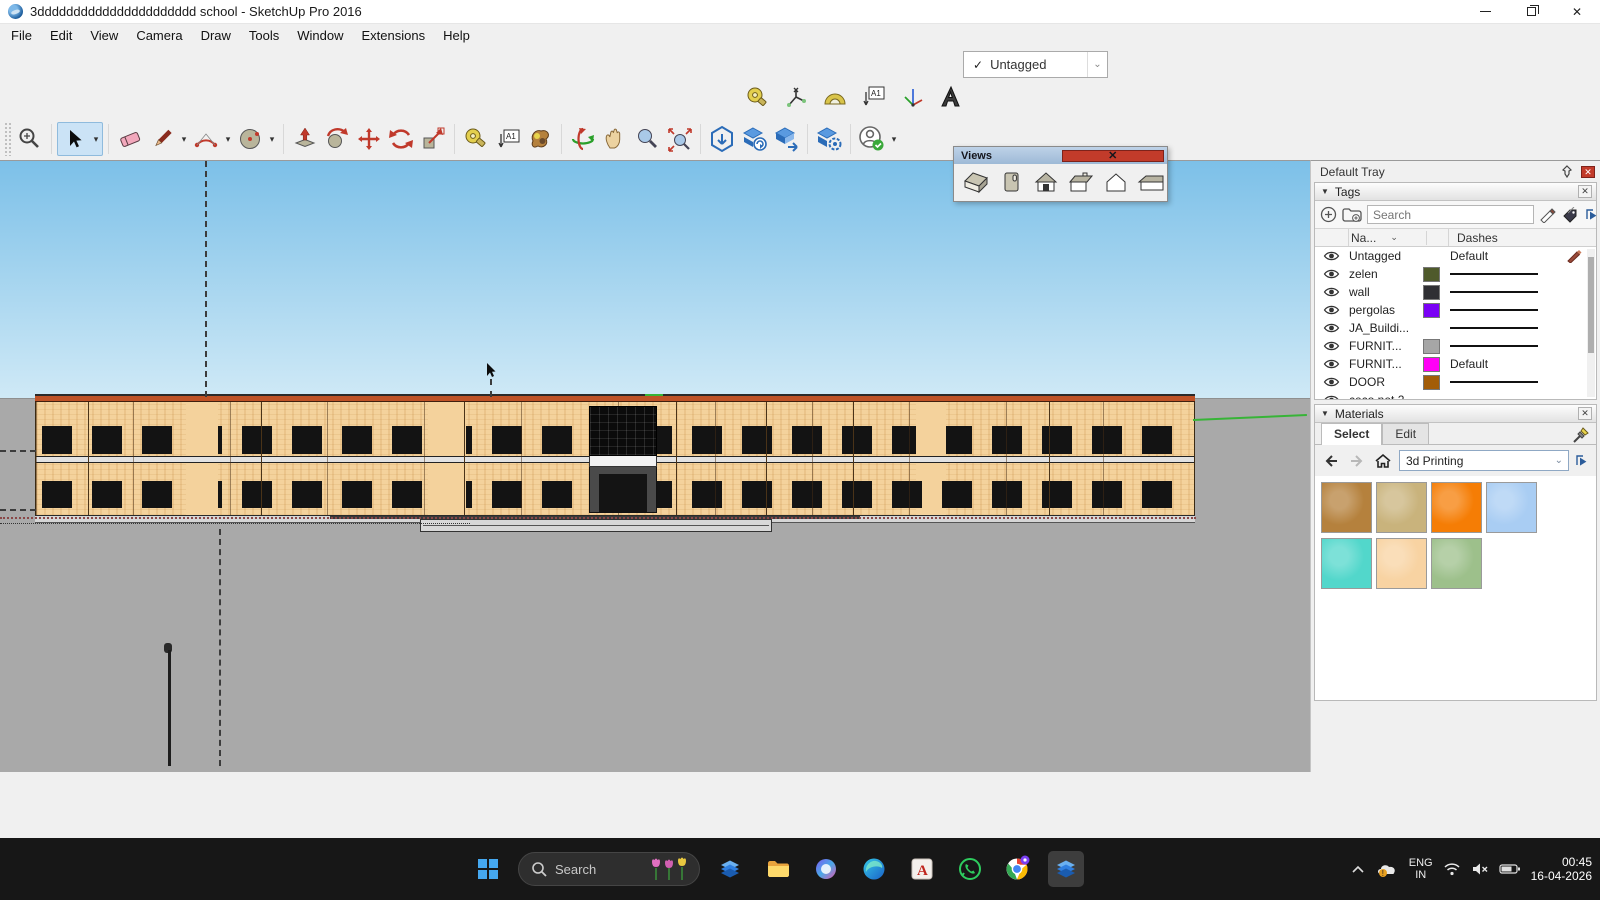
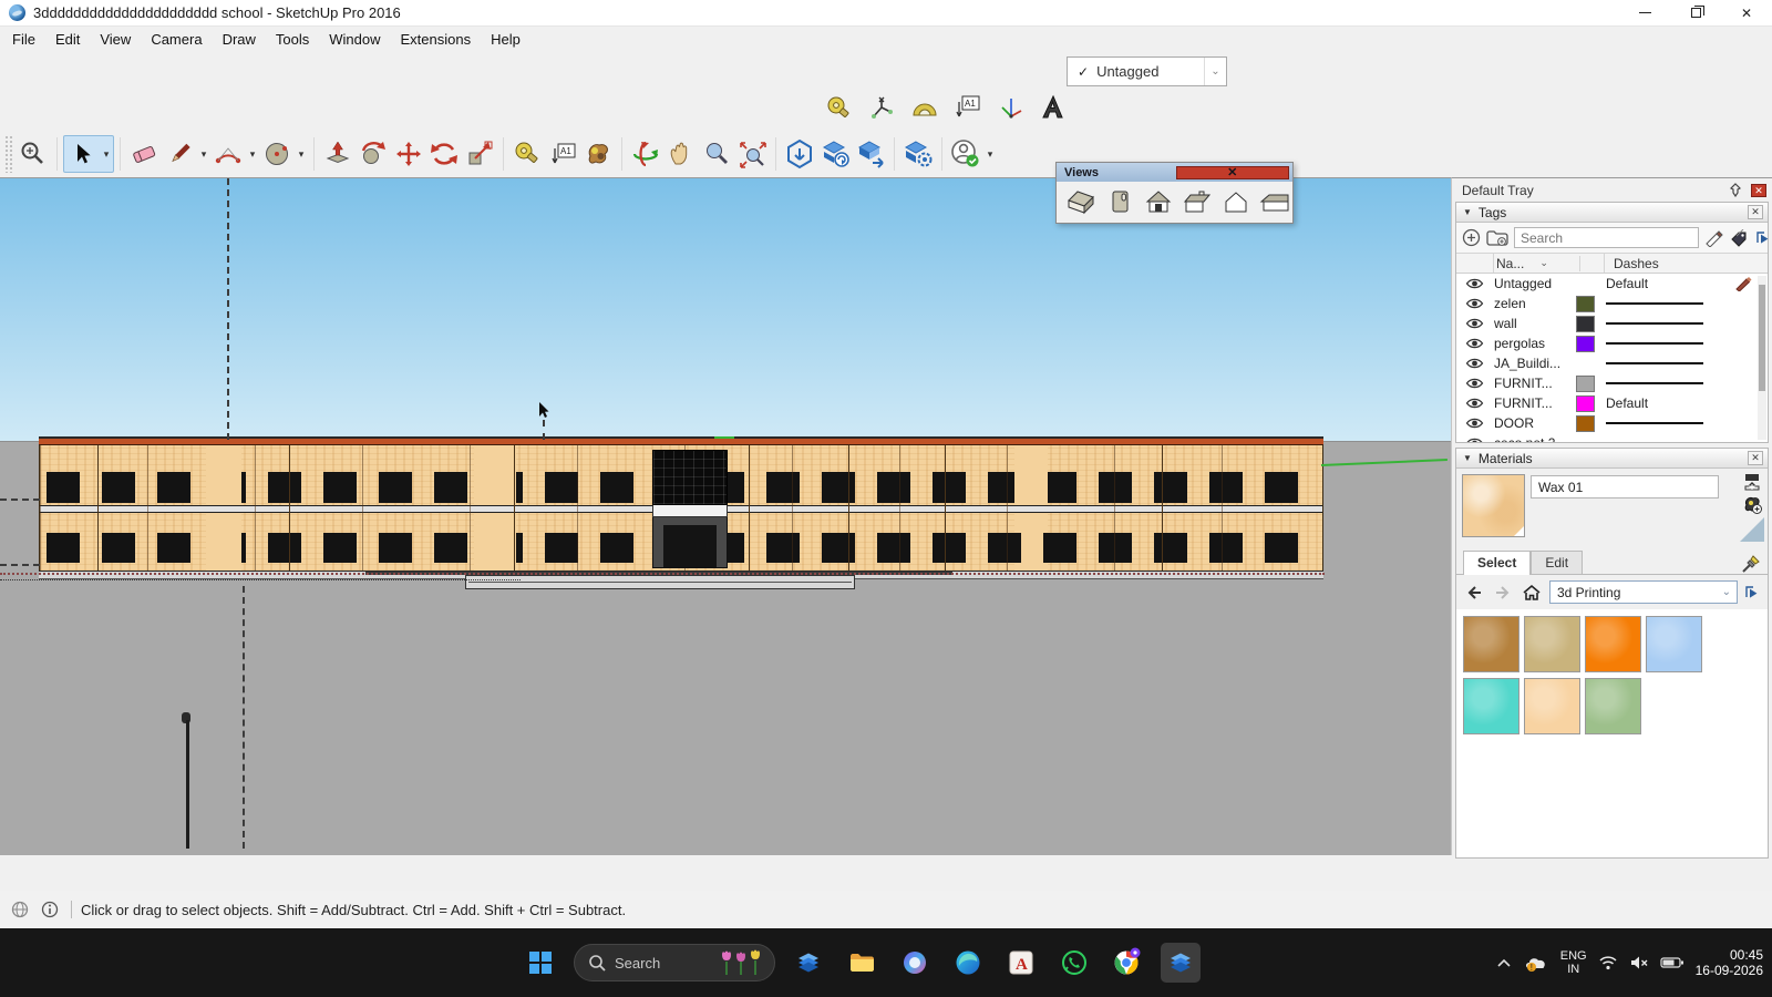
  3dddddddddddddddddddddd school - SketchUp Pro 2016
  ✕
  File
  Edit
  View
  Camera
  Draw
  Tools
  Window
  Extensions
  Help
  A1
  ✓
  Untagged
  ⌄
  ▾
  ▾
  ▾
  ▾
  A1
  ▾
  Views
  ✕
  Default Tray
  ✕
  ▼
  Tags
  ✕
  Search
  Na...
  ⌄
  Dashes
  Untagged
  Default
  zelen
  wall
  pergolas
  JA_Buildi...
  FURNIT...
  FURNIT...
  Default
  DOOR
  ▼
  Materials
  ✕
+ Wax 01
  Select
  Edit
  3d Printing
  ⌄
+ Click or drag to select objects. Shift = Add/Subtract. Ctrl = Add. Shift + Ctrl = Subtract.
  Search
  A
  !
  ENG
  IN
  00:45
- 16-04-2026
+ 16-09-2026
